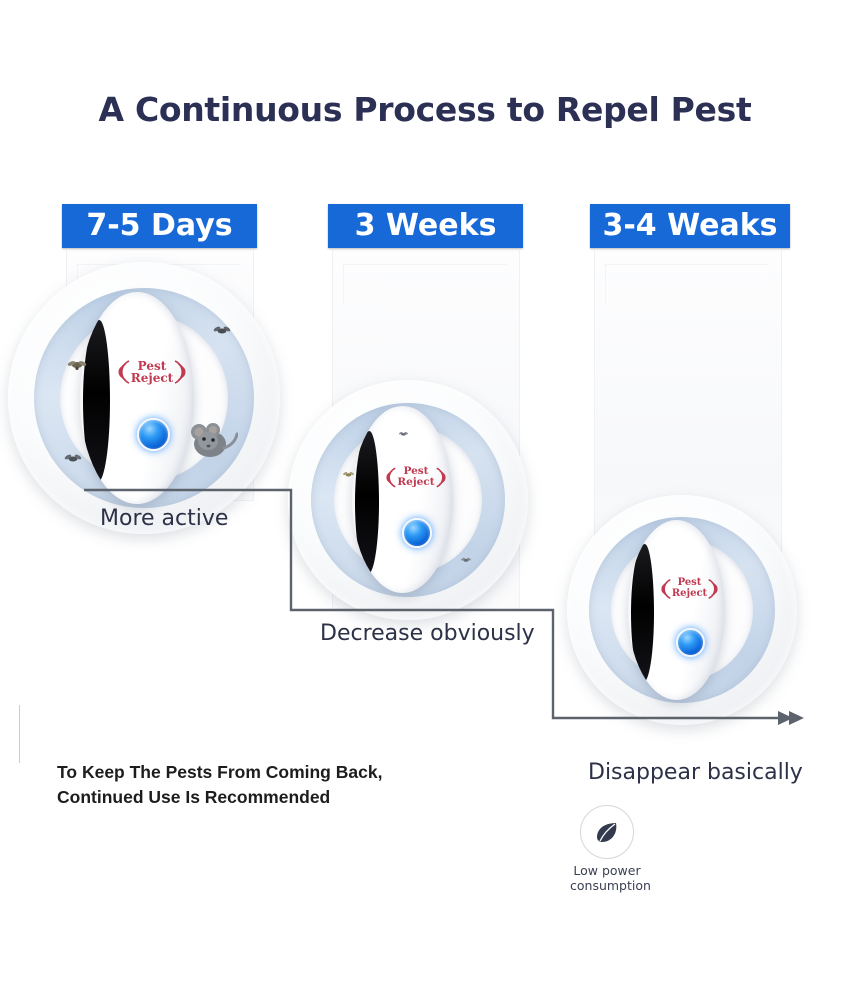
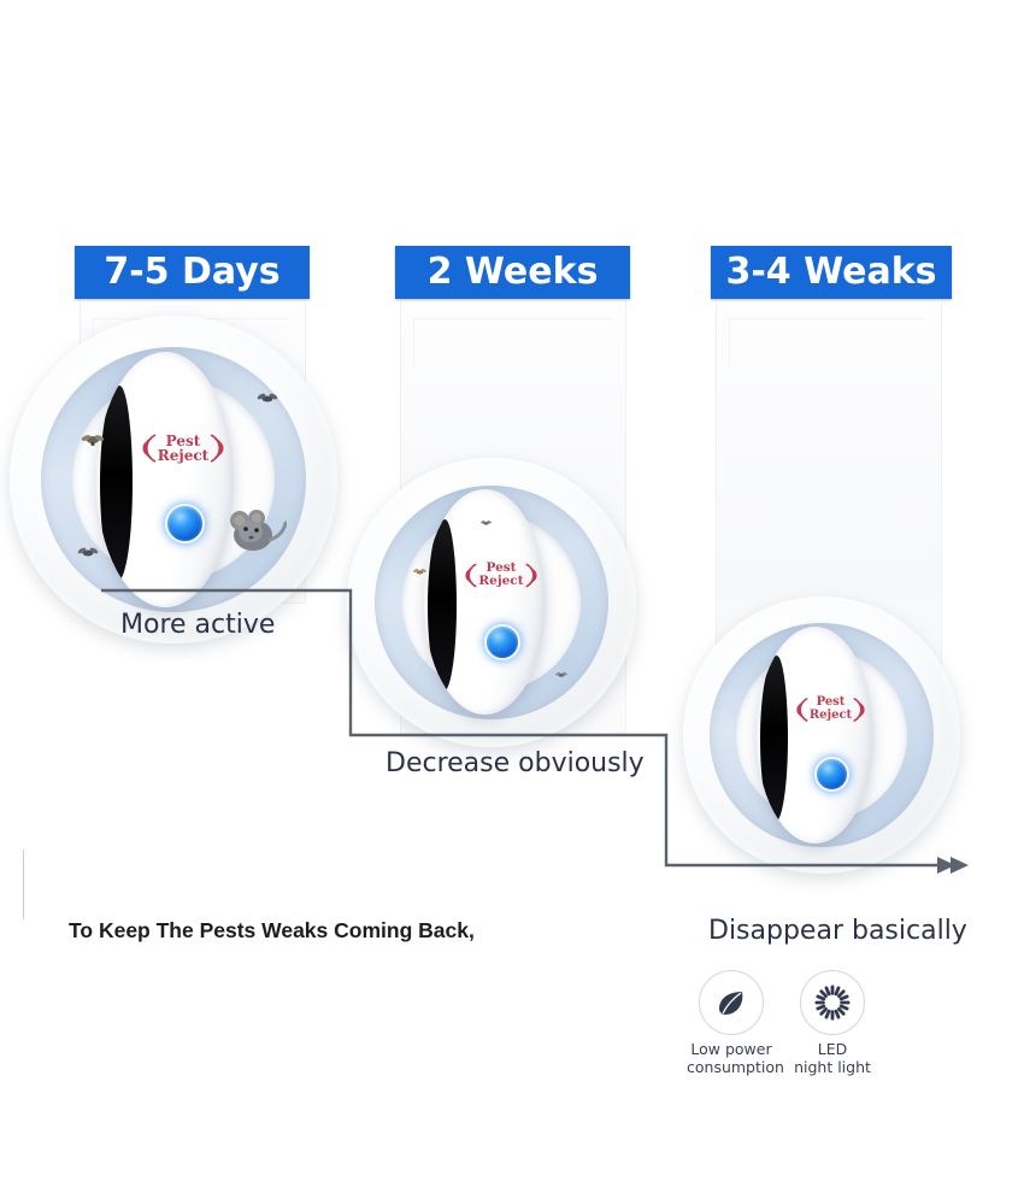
- A Continuous Process to Repel Pest
  7-5 Days
  Pest
  Reject
  More active
- 3 Weeks
+ 2 Weeks
  Pest
  Reject
  Decrease obviously
  3-4 Weaks
  Pest
  Reject
  Disappear basically
- To Keep The Pests From Coming Back,
+ To Keep The Pests Weaks Coming Back,
- Continued Use Is Recommended
  Low power
  consumption
+ LED
+ night light
